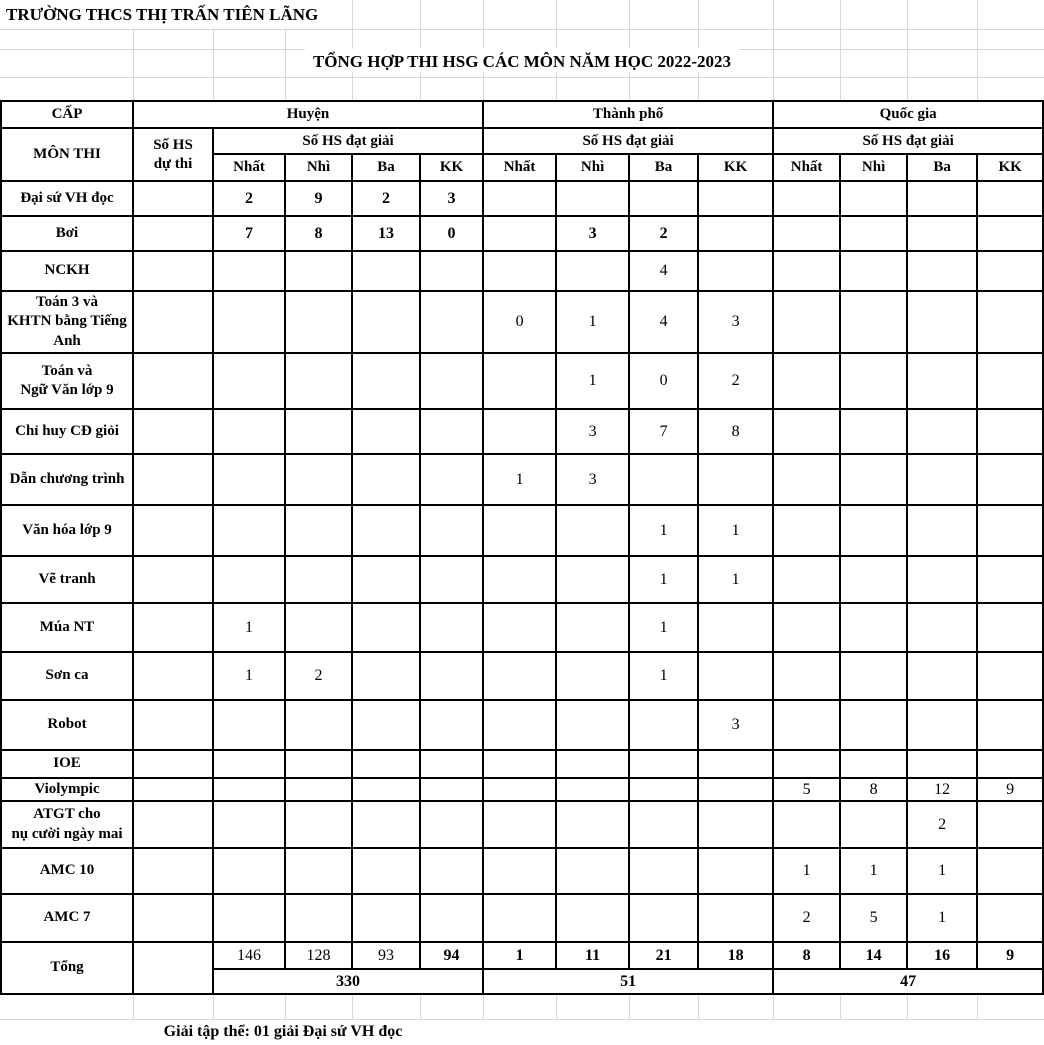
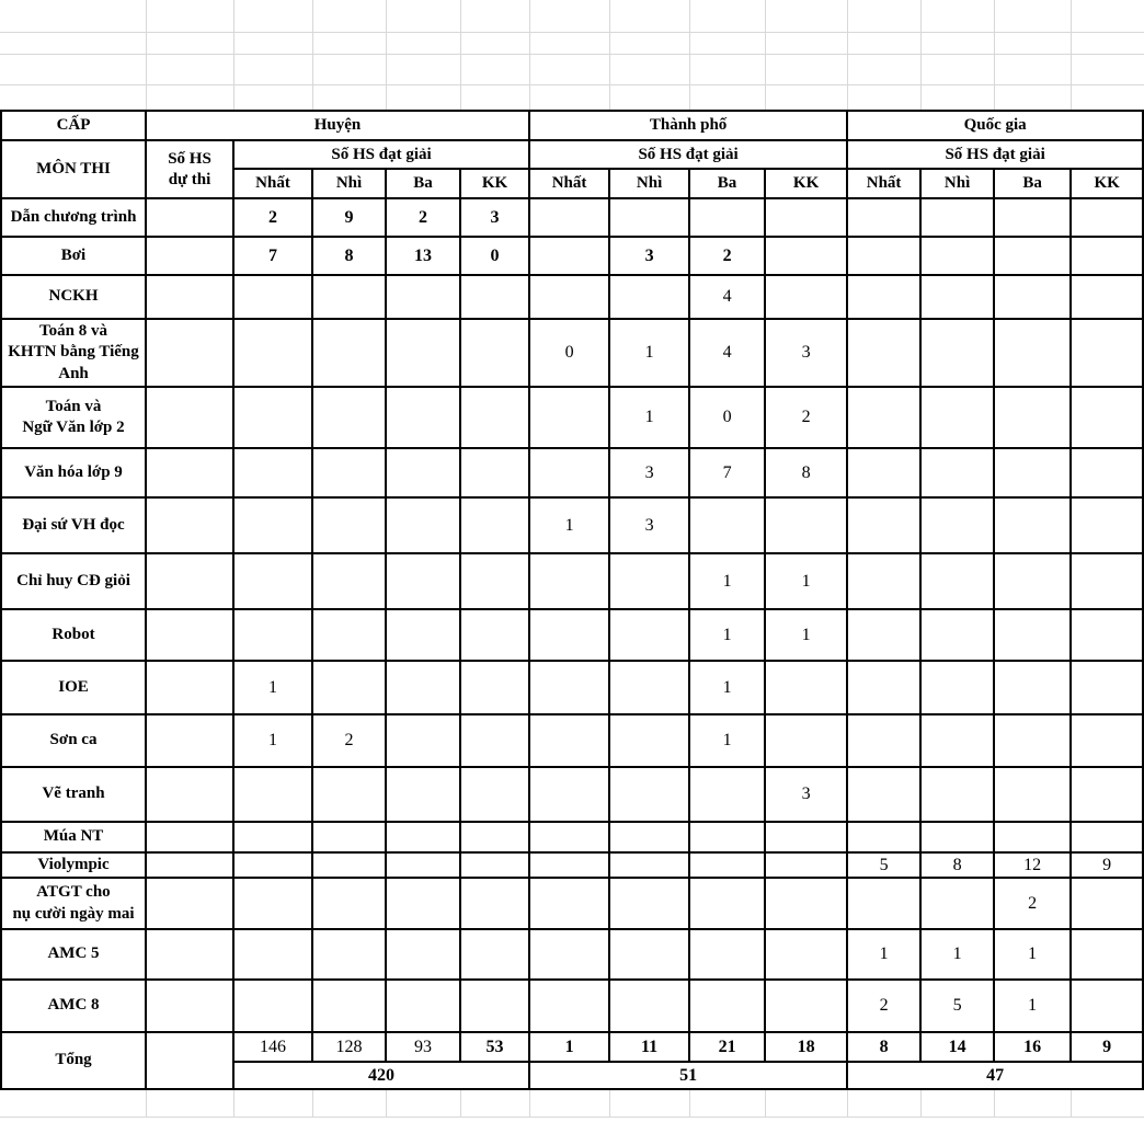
- TRƯỜNG THCS THỊ TRẤN TIÊN LÃNG
- TỔNG HỢP THI HSG CÁC MÔN NĂM HỌC 2022-2023
  CẤP	Huyện	Thành phố	Quốc gia
  MÔN THI	Số HS dự thi	Số HS đạt giải	Số HS đạt giải	Số HS đạt giải
  Nhất	Nhì	Ba	KK	Nhất	Nhì	Ba	KK	Nhất	Nhì	Ba	KK
- Đại sứ VH đọc		2	9	2	3
+ Dẫn chương trình		2	9	2	3
  Bơi		7	8	13	0		3	2
  NCKH								4
- Toán 3 và KHTN bằng Tiếng Anh						0	1	4	3
+ Toán 8 và KHTN bằng Tiếng Anh						0	1	4	3
- Toán và Ngữ Văn lớp 9							1	0	2
+ Toán và Ngữ Văn lớp 2							1	0	2
- Chỉ huy CĐ giỏi							3	7	8
+ Văn hóa lớp 9							3	7	8
- Dẫn chương trình						1	3
+ Đại sứ VH đọc						1	3
- Văn hóa lớp 9								1	1
+ Chỉ huy CĐ giỏi								1	1
- Vẽ tranh								1	1
+ Robot								1	1
- Múa NT		1						1
+ IOE		1						1
  Sơn ca		1	2					1
- Robot									3
+ Vẽ tranh									3
- IOE
+ Múa NT
  Violympic										5	8	12	9
  ATGT cho nụ cười ngày mai												2
- AMC 10										1	1	1
+ AMC 5										1	1	1
- AMC 7										2	5	1
+ AMC 8										2	5	1
- Tổng		146	128	93	94	1	11	21	18	8	14	16	9
+ Tổng		146	128	93	53	1	11	21	18	8	14	16	9
- 330	51	47
+ 420	51	47
- Giải tập thể: 01 giải Đại sứ VH đọc
